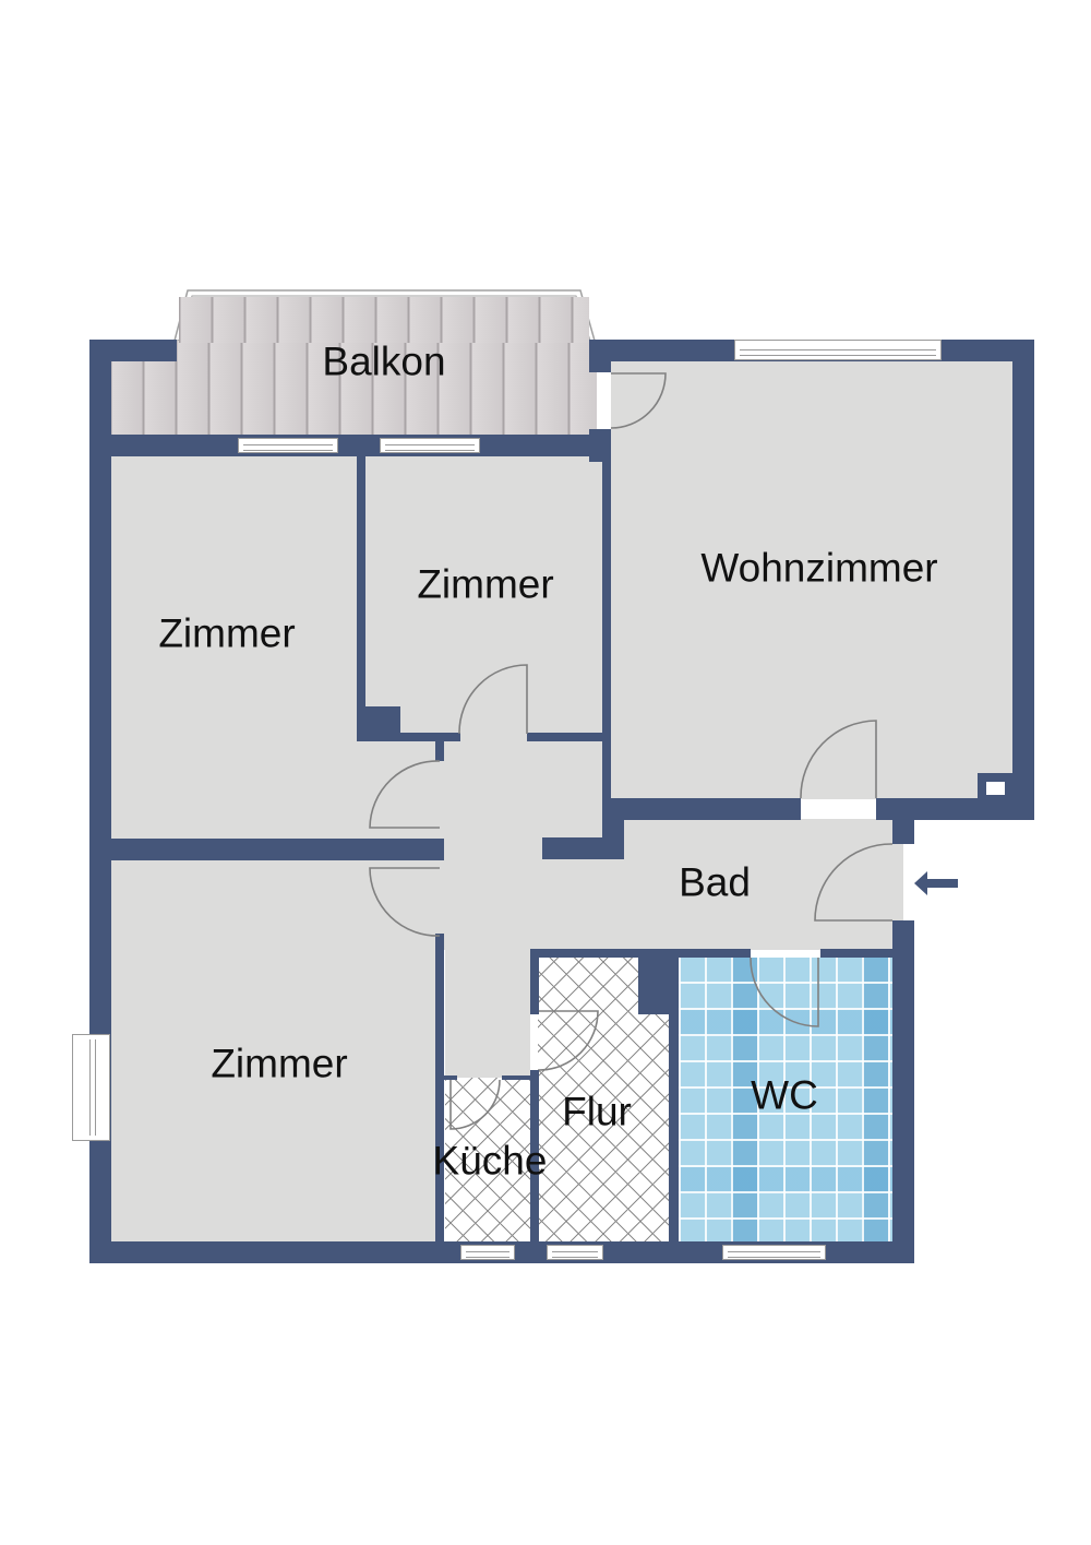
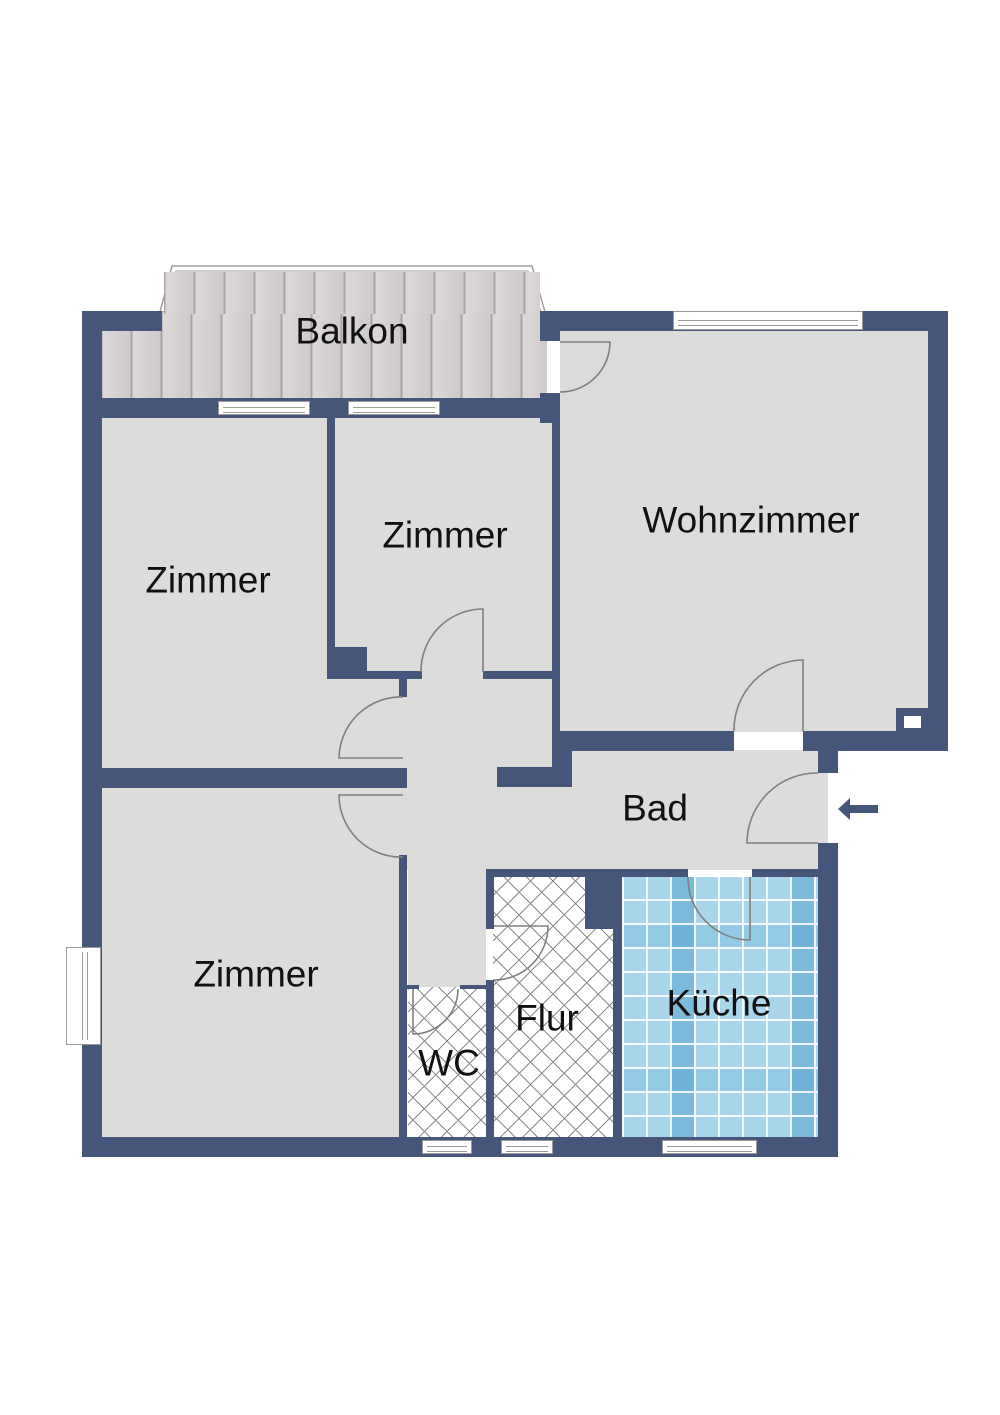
  Balkon
  Zimmer
  Zimmer
  Wohnzimmer
  Bad
  Zimmer
- Küche
+ WC
  Flur
- WC
+ Küche
